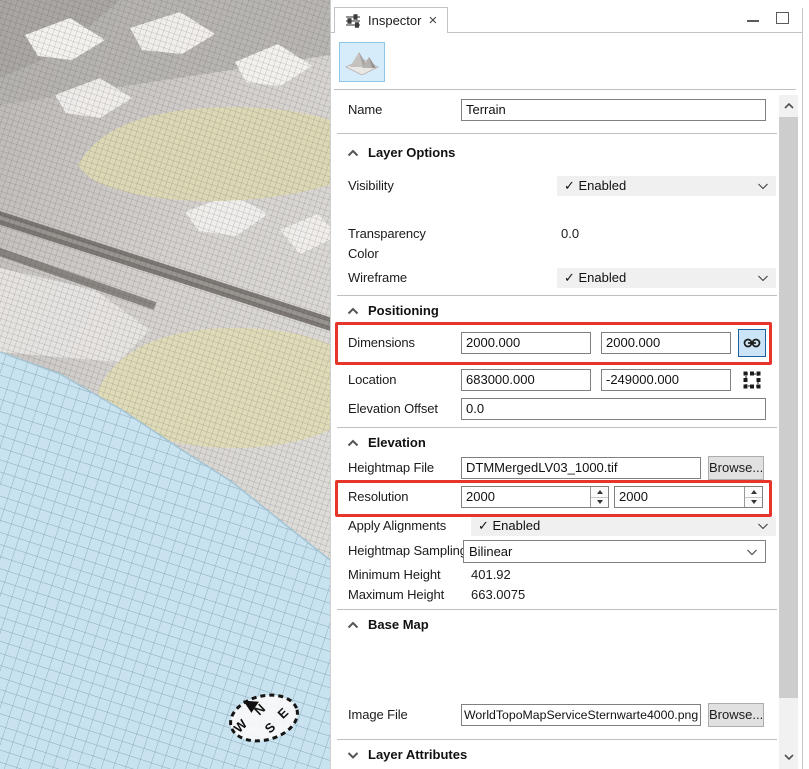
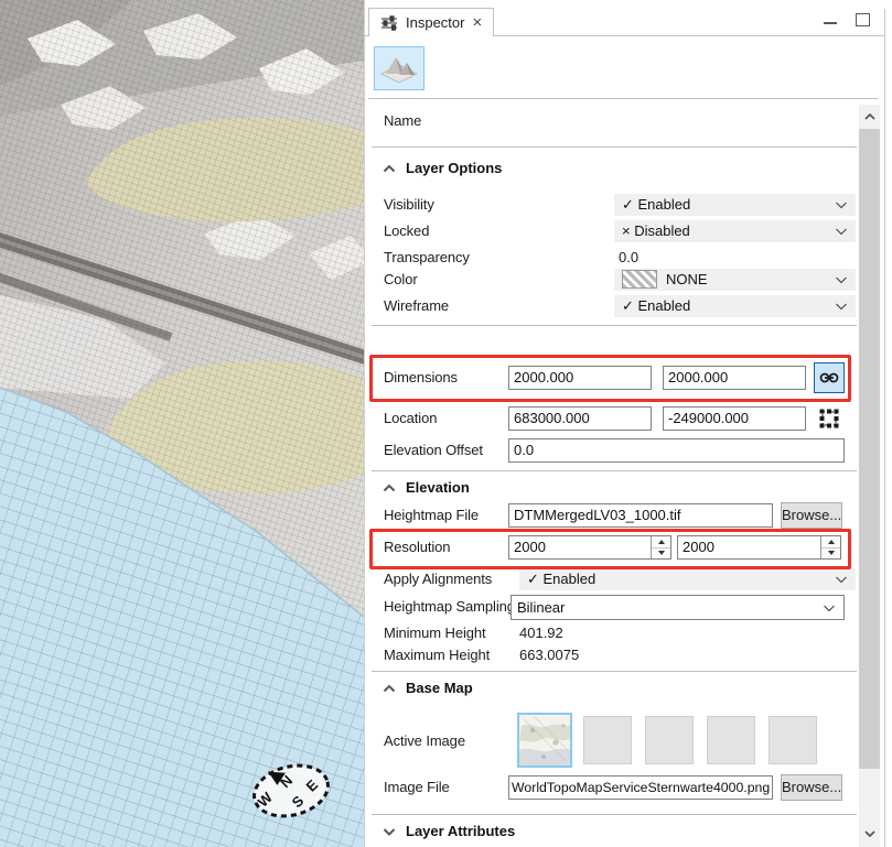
  Inspector
  ×
  Name
- Terrain
  Layer Options
  Visibility
  ✓ Enabled
+ Locked
+ × Disabled
  Transparency
  0.0
  Color
+ NONE
  Wireframe
  ✓ Enabled
- Positioning
  Dimensions
  2000.000
  2000.000
  Location
  683000.000
  -249000.000
  Elevation Offset
  0.0
  Elevation
  Heightmap File
  DTMMergedLV03_1000.tif
  Browse...
  Resolution
  2000
  2000
  Apply Alignments
  ✓ Enabled
  Heightmap Samplin
  Bilinear
  Minimum Height
  401.92
  Maximum Height
  663.0075
  Base Map
+ Active Image
  Image File
  WorldTopoMapServiceSternwarte4000.png
  Browse...
  Layer Attributes
